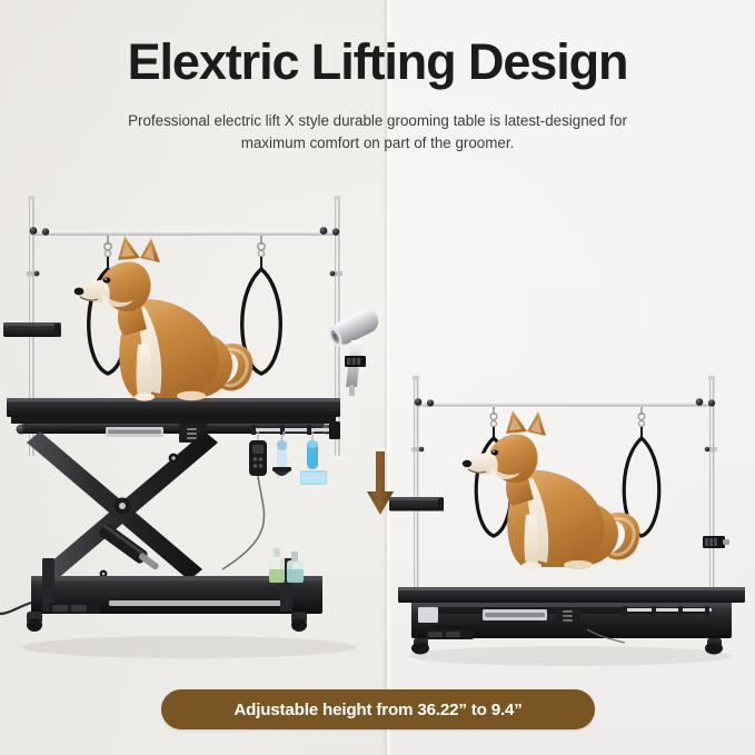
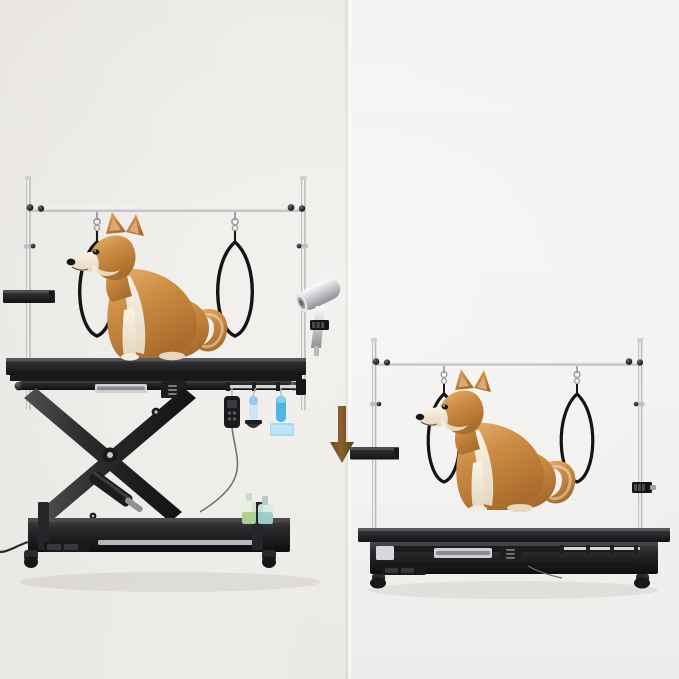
- Elextric Lifting Design
- Professional electric lift X style durable grooming table is latest-designed for maximum comfort on part of the groomer.
- Adjustable height from 36.22” to 9.4”
